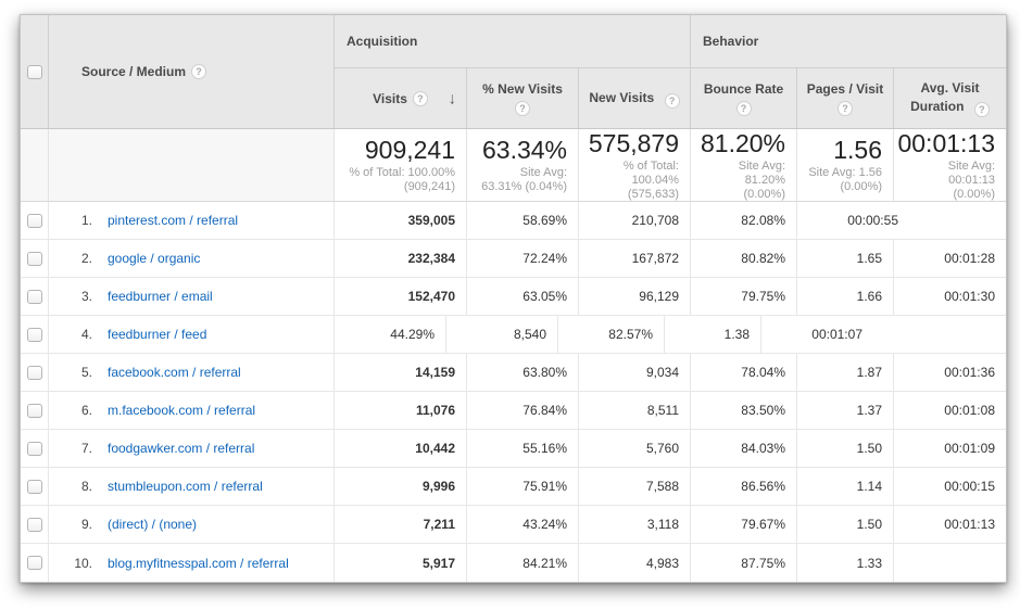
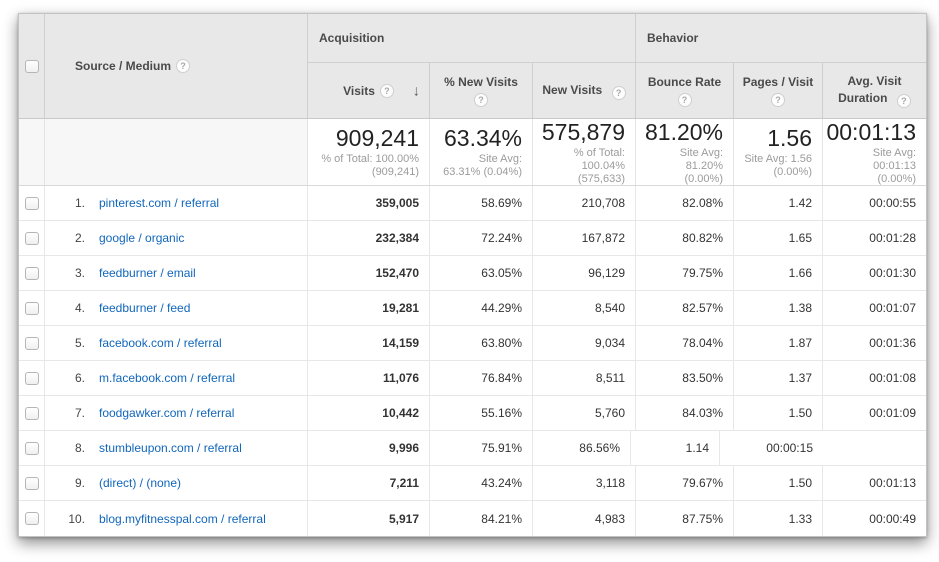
  Source / Medium
  ?
  Acquisition
  Visits
  ?
  ↓
  % New Visits
  ?
  New Visits ?
  Behavior
  Bounce Rate
  ?
  Pages / Visit
  ?
  Avg. Visit
  Duration ?
  909,241
  % of Total: 100.00% (909,241)
  63.34%
  Site Avg: 63.31% (0.04%)
  575,879
  % of Total: 100.04% (575,633)
  81.20%
  Site Avg: 81.20% (0.00%)
  1.56
  Site Avg: 1.56 (0.00%)
  00:01:13
  Site Avg: 00:01:13 (0.00%)
  1.
  pinterest.com / referral
  359,005
  58.69%
  210,708
  82.08%
+ 1.42
  00:00:55
  2.
  google / organic
  232,384
  72.24%
  167,872
  80.82%
  1.65
  00:01:28
  3.
  feedburner / email
  152,470
  63.05%
  96,129
  79.75%
  1.66
  00:01:30
  4.
  feedburner / feed
+ 19,281
  44.29%
  8,540
  82.57%
  1.38
  00:01:07
  5.
  facebook.com / referral
  14,159
  63.80%
  9,034
  78.04%
  1.87
  00:01:36
  6.
  m.facebook.com / referral
  11,076
  76.84%
  8,511
  83.50%
  1.37
  00:01:08
  7.
  foodgawker.com / referral
  10,442
  55.16%
  5,760
  84.03%
  1.50
  00:01:09
  8.
  stumbleupon.com / referral
  9,996
  75.91%
- 7,588
  86.56%
  1.14
  00:00:15
  9.
  (direct) / (none)
  7,211
  43.24%
  3,118
  79.67%
  1.50
  00:01:13
  10.
  blog.myfitnesspal.com / referral
  5,917
  84.21%
  4,983
  87.75%
  1.33
+ 00:00:49
